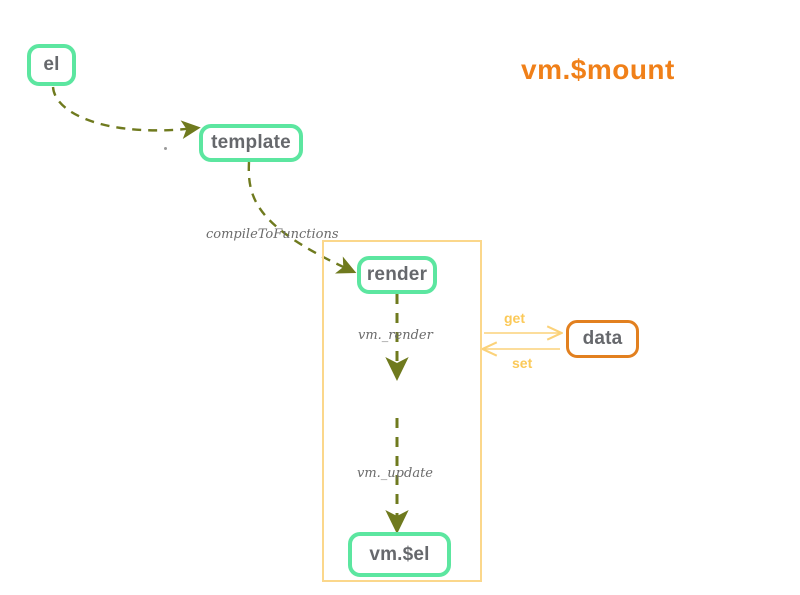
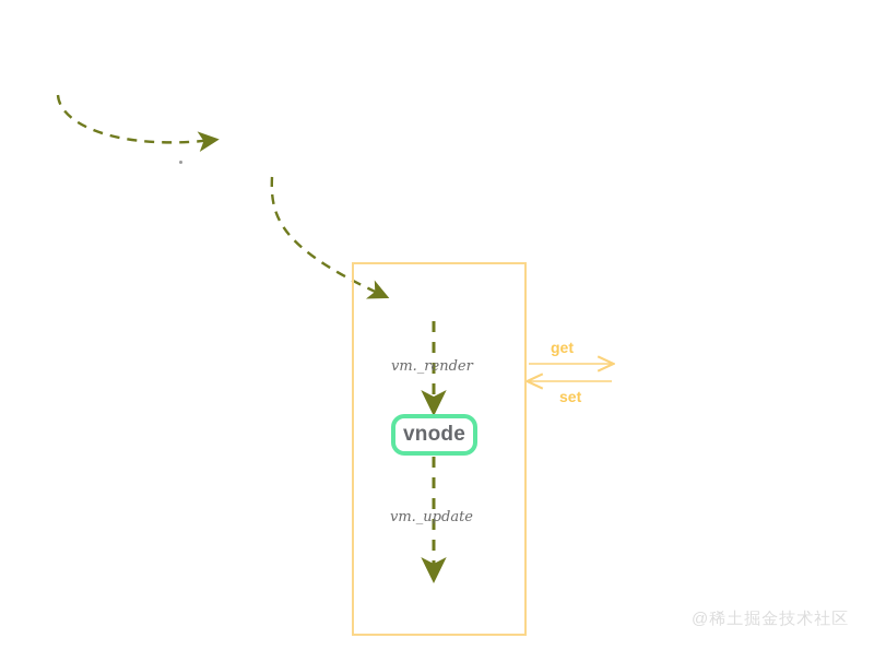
- vm.$mount
- el
- template
- compileToFunctions
- render
  vm._render
+ vnode
  vm._update
- vm.$el
- data
  get
  set
+ @稀土掘金技术社区
